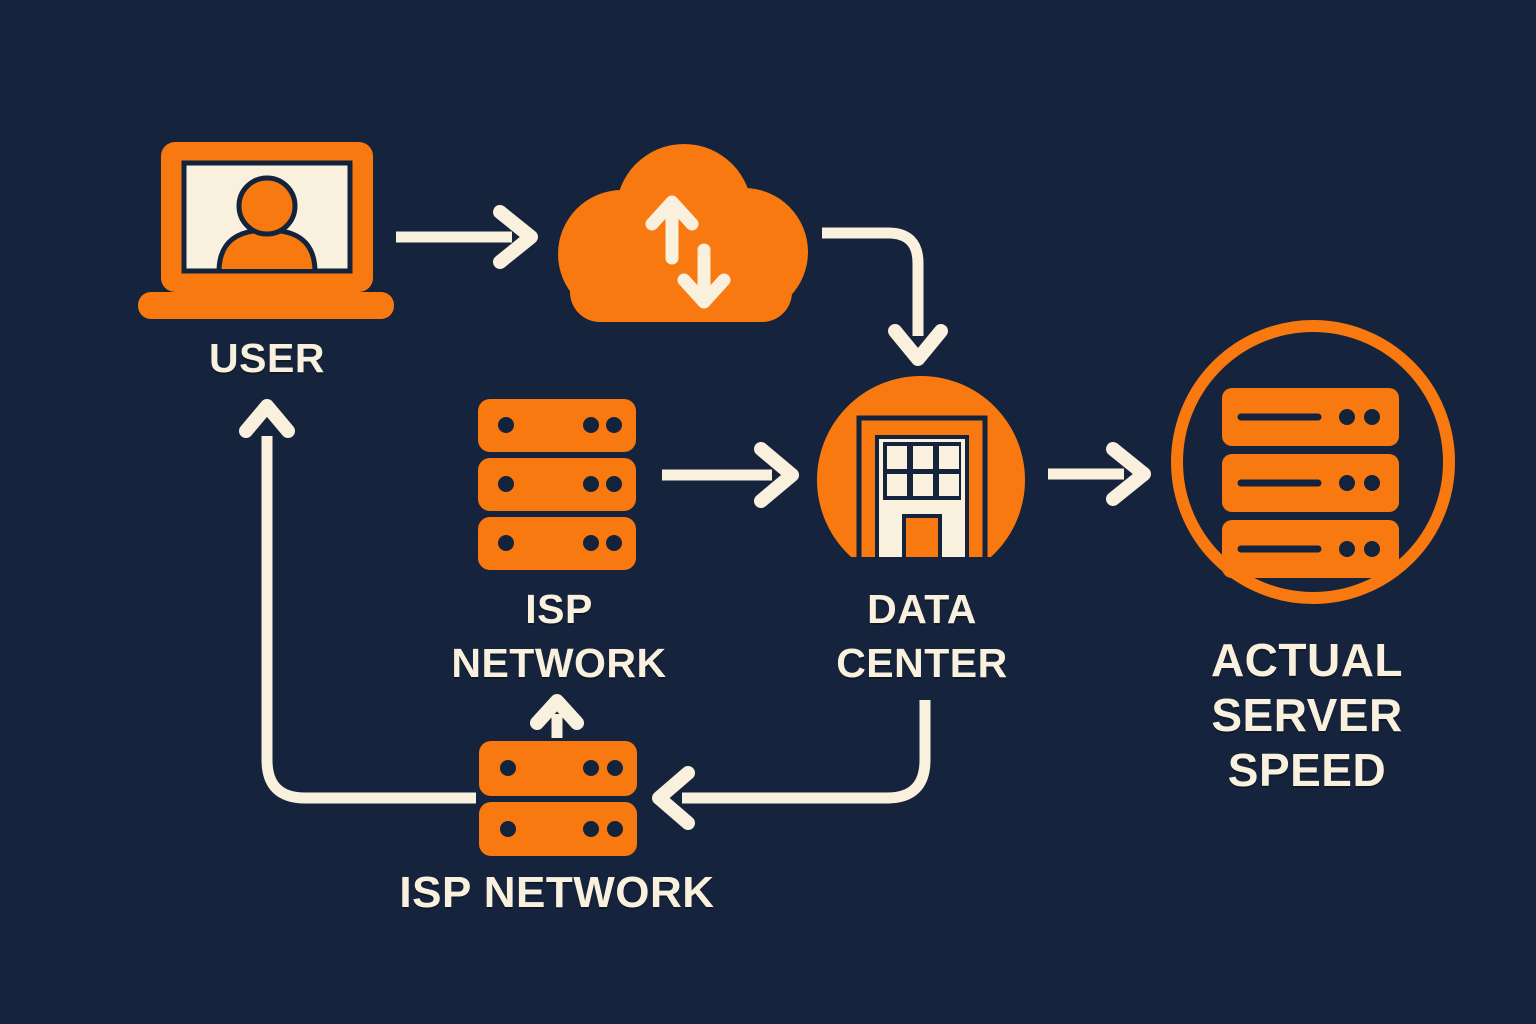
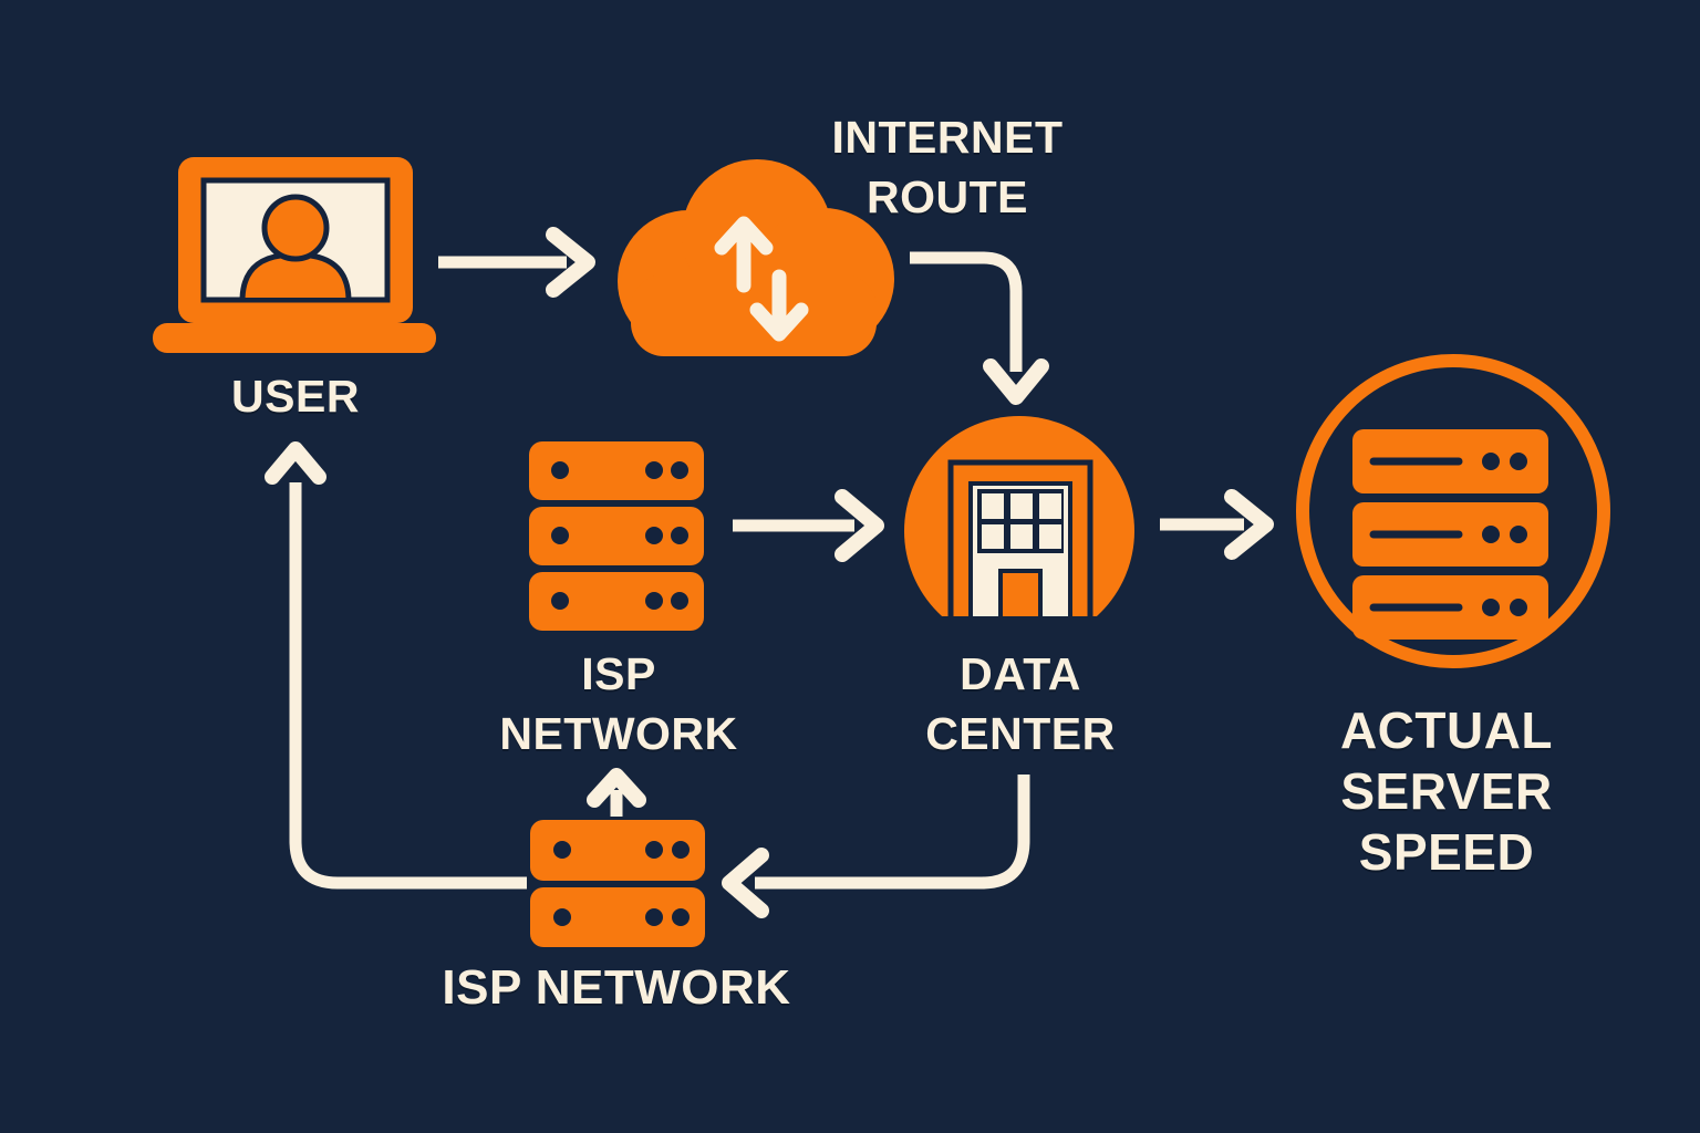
  USER
+ INTERNET ROUTE
  ISP NETWORK
  DATA CENTER
  ACTUAL SERVER SPEED
  ISP NETWORK
